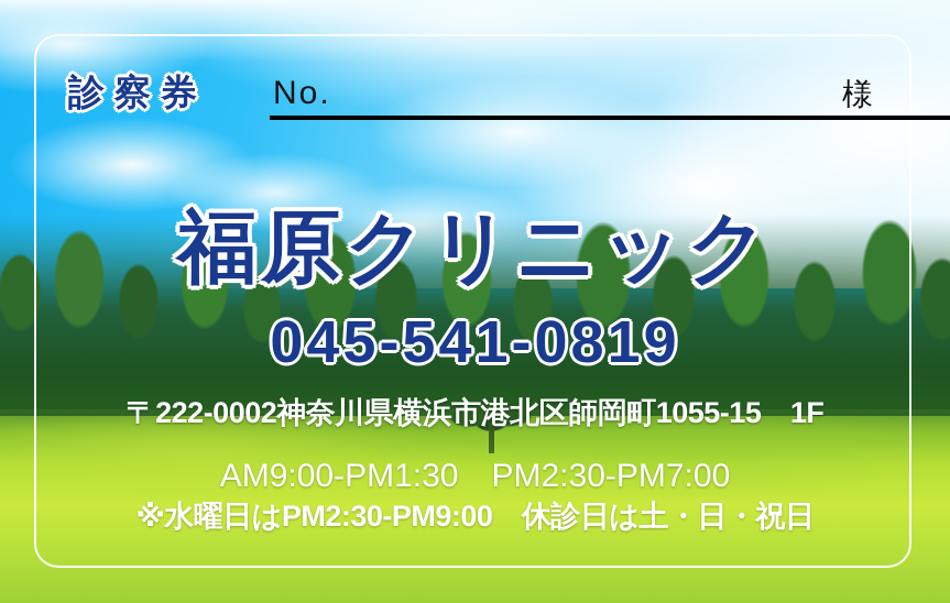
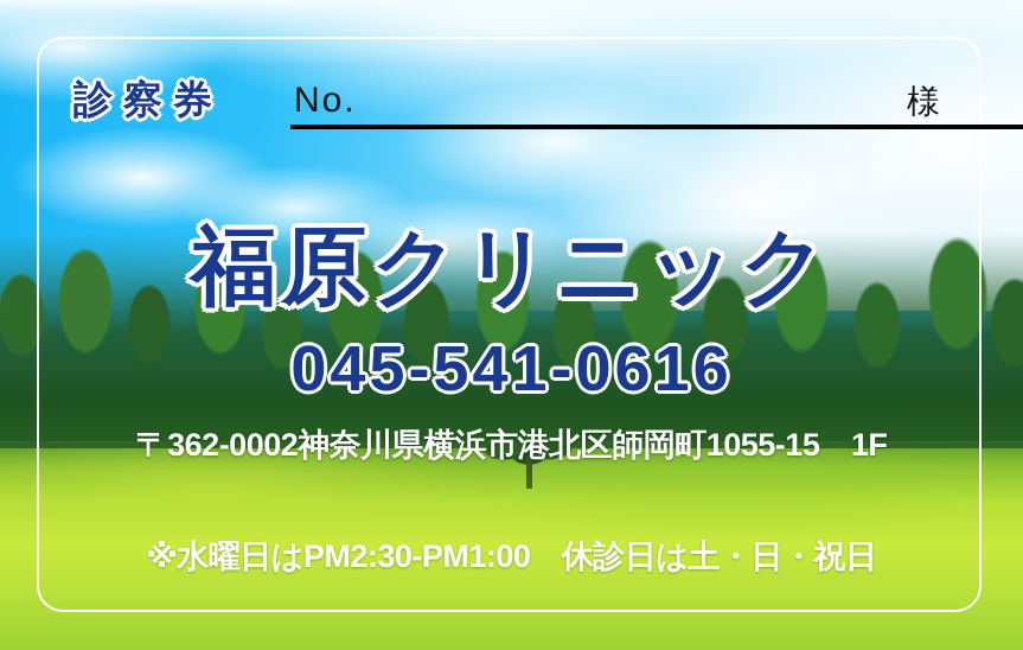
  診察券
  No.
  様
  福原クリニック
- 045-541-0819
+ 045-541-0616
- 〒222-0002神奈川県横浜市港北区師岡町1055-15 1F
+ 〒362-0002神奈川県横浜市港北区師岡町1055-15 1F
- AM9:00-PM1:30 PM2:30-PM7:00
- ※水曜日はPM2:30-PM9:00 休診日は土・日・祝日
+ ※水曜日はPM2:30-PM1:00 休診日は土・日・祝日
